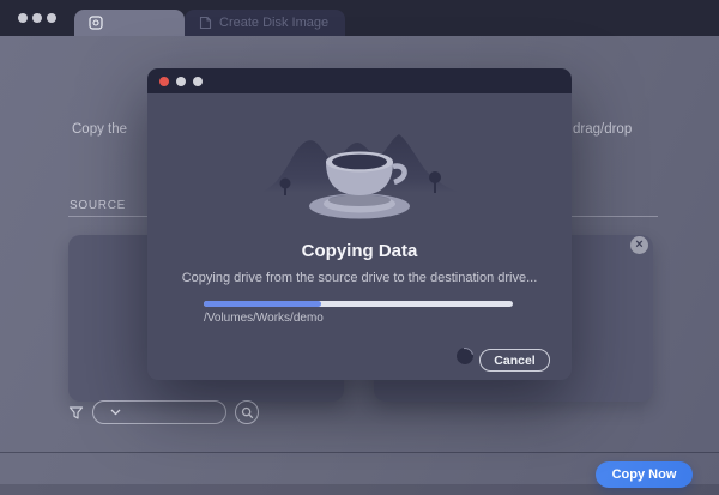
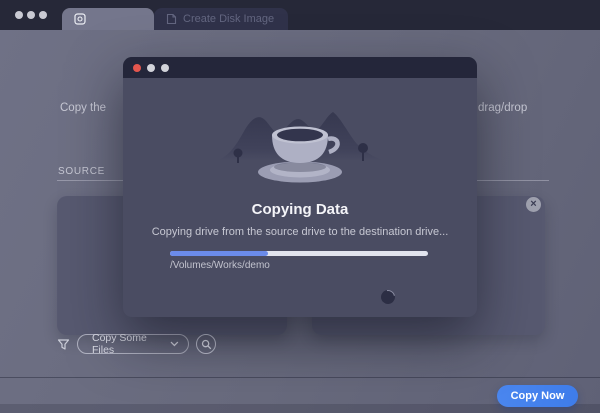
  Create Disk Image
  Copy the
  drag/drop
  SOURCE
  ×
+ Copy Some Files
  Copy Now
  Copying Data
  Copying drive from the source drive to the destination drive...
  /Volumes/Works/demo
- Cancel
